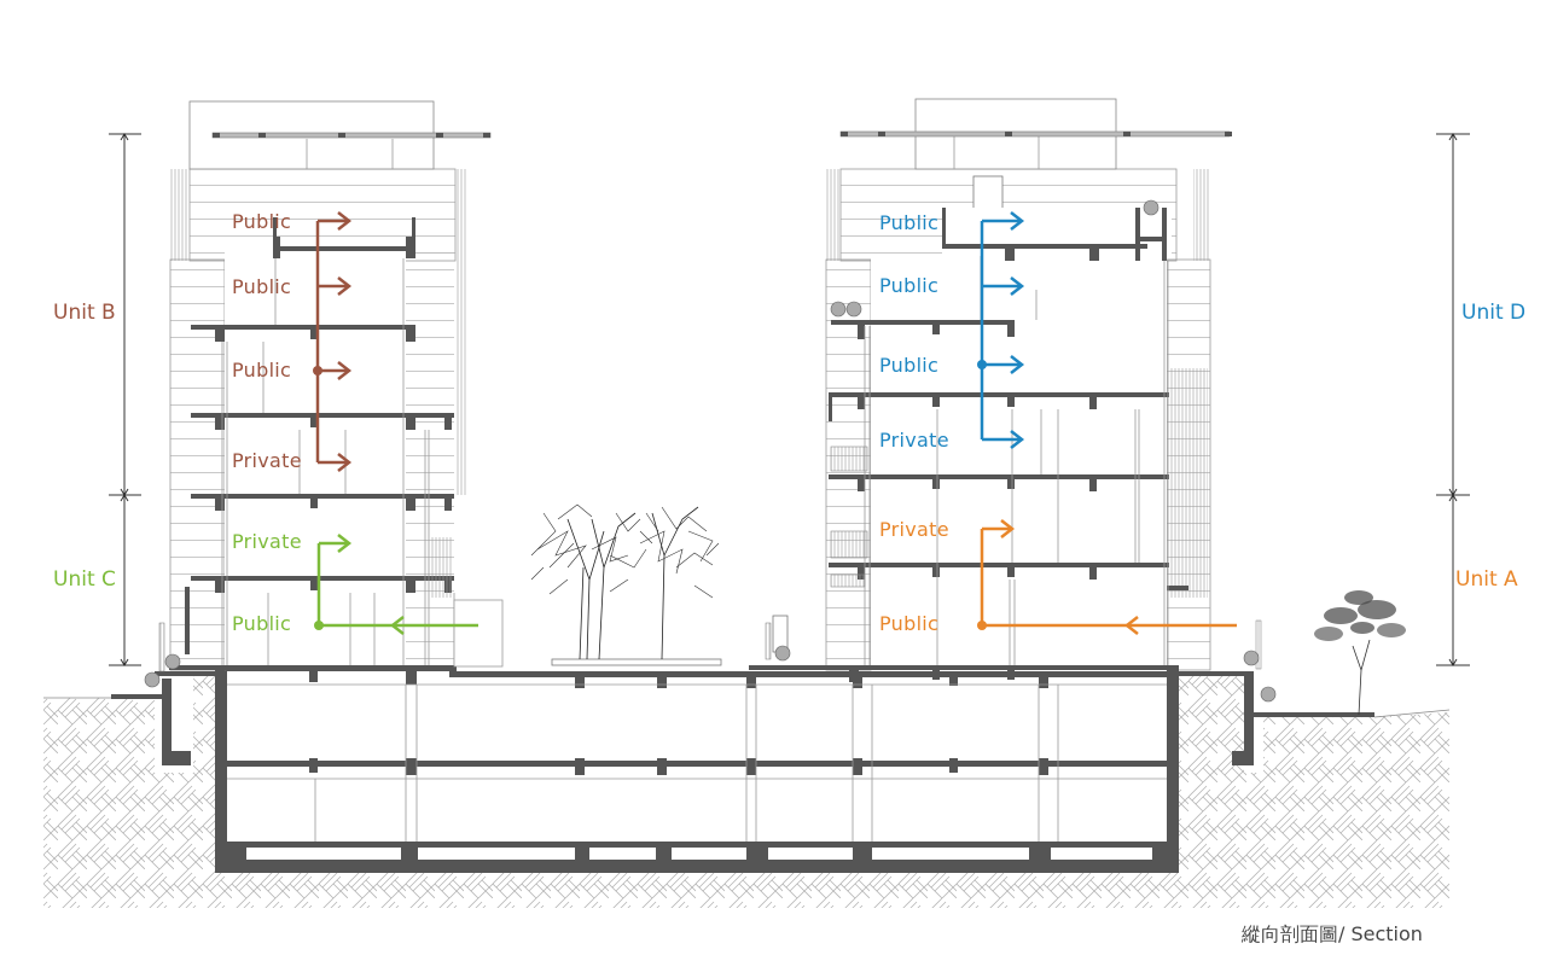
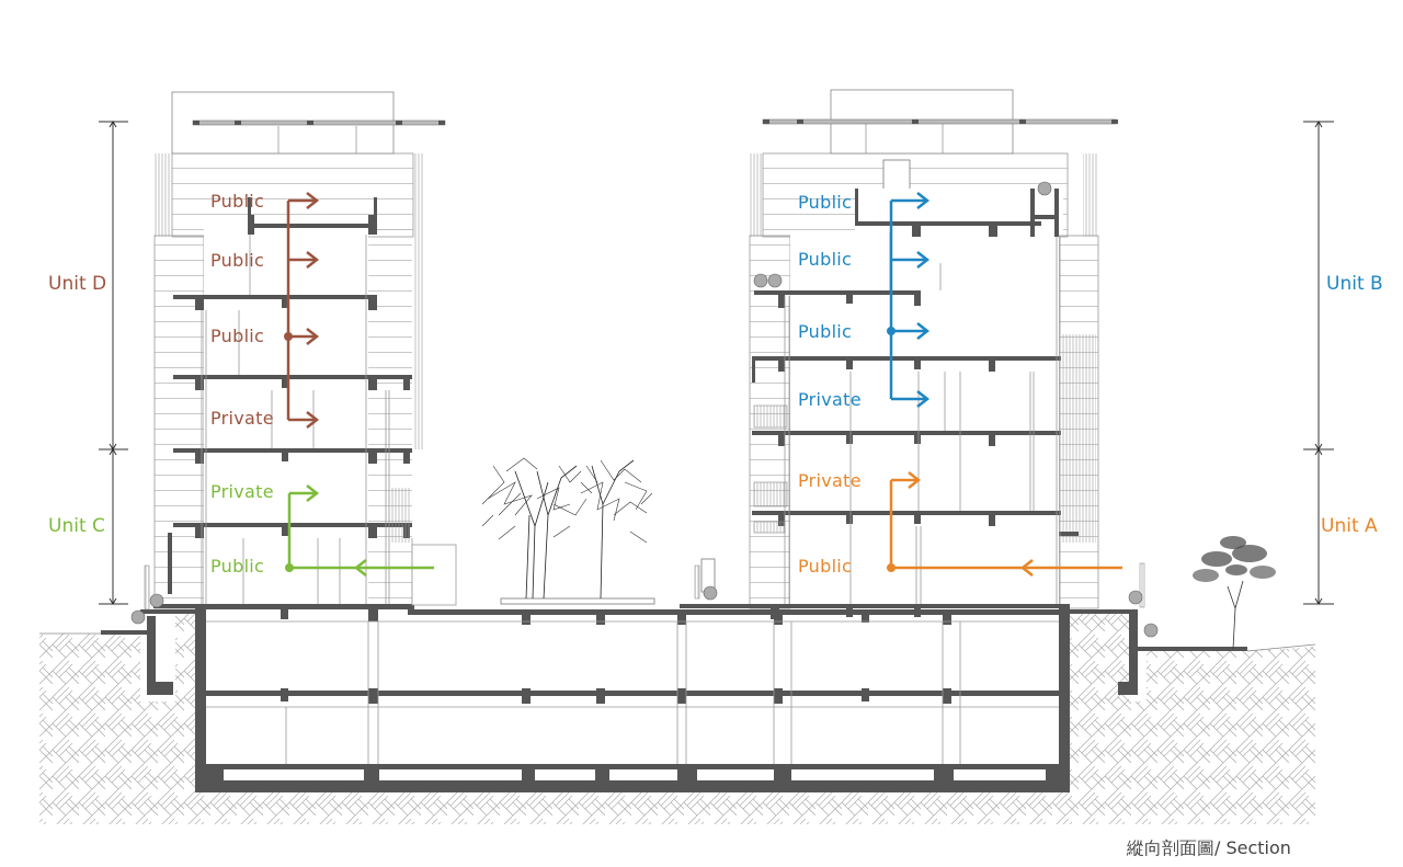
- Unit B
+ Unit D
  Unit C
- Unit D
+ Unit B
  Unit A
  Public
  Public
  Public
  Private
  Private
  Public
  Public
  Public
  Public
  Private
  Private
  Public
  縱向剖面圖/ Section
